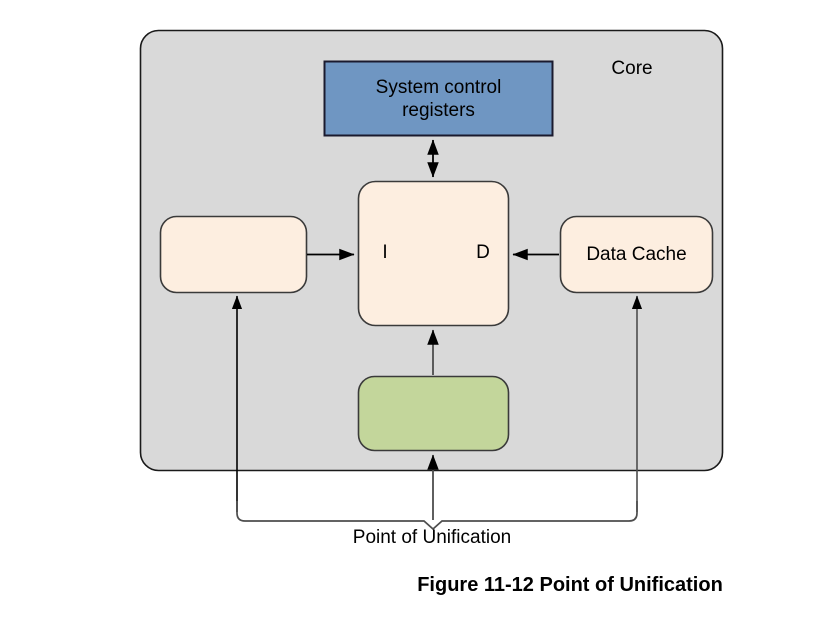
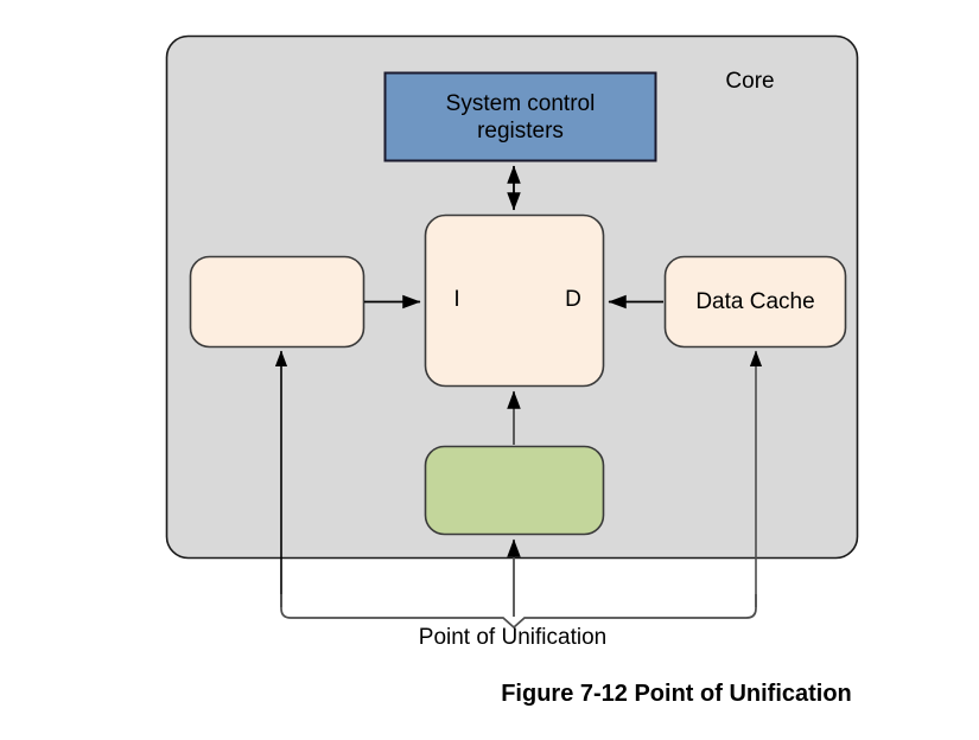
  System control
  registers
  Data Cache
  I
  D
  Core
  Point of Unification
- Figure 11-12 Point of Unification
+ Figure 7-12 Point of Unification
